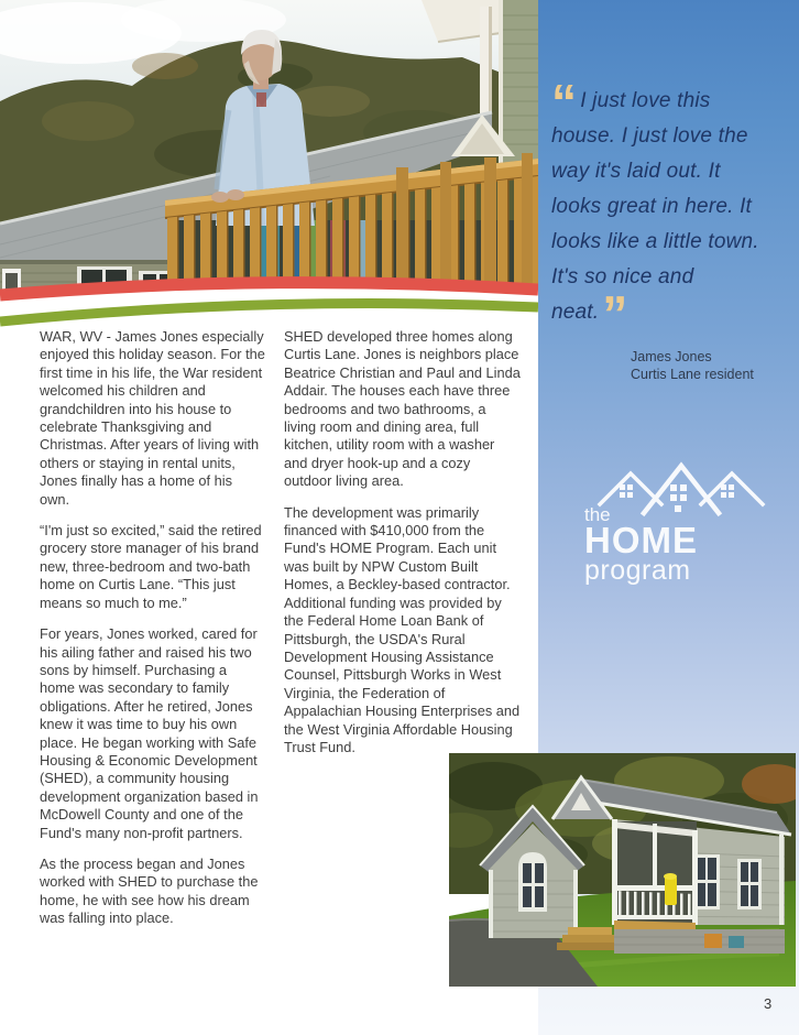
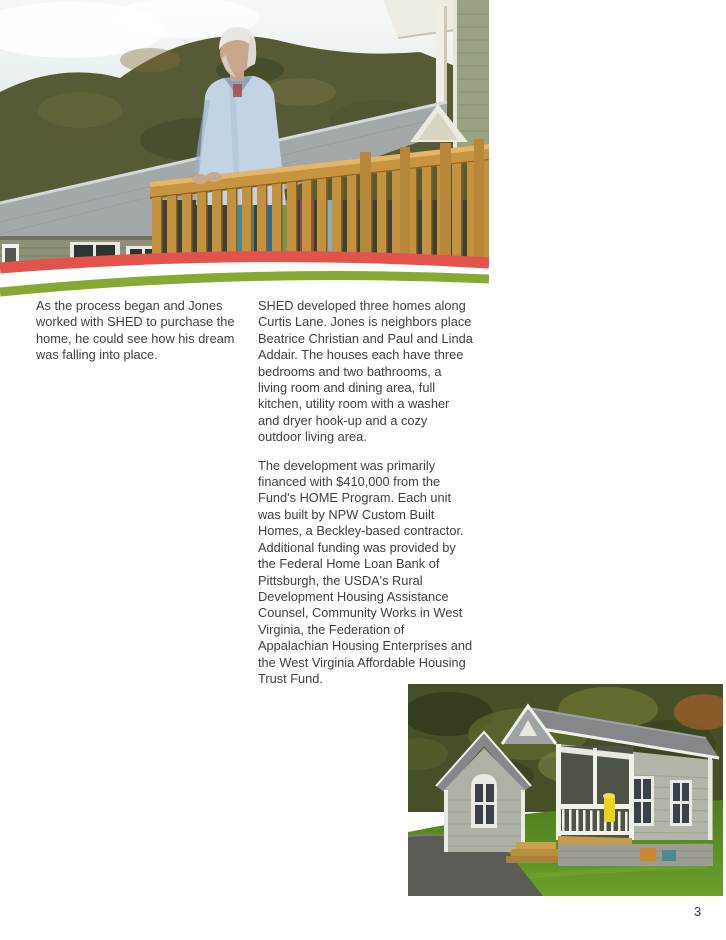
- “ I just love this house. I just love the way it's laid out. It looks great in here. It looks like a little town. It's so nice and neat. ”
- James Jones
- Curtis Lane resident
- the
- HOME
- program
- WAR, WV - James Jones especially enjoyed this holiday season. For the first time in his life, the War resident welcomed his children and grandchildren into his house to celebrate Thanksgiving and Christmas. After years of living with others or staying in rental units, Jones finally has a home of his own.
- “I'm just so excited,” said the retired grocery store manager of his brand new, three-bedroom and two-bath home on Curtis Lane. “This just means so much to me.”
- For years, Jones worked, cared for his ailing father and raised his two sons by himself. Purchasing a home was secondary to family obligations. After he retired, Jones knew it was time to buy his own place. He began working with Safe Housing & Economic Development (SHED), a community housing development organization based in McDowell County and one of the Fund's many non-profit partners.
- As the process began and Jones worked with SHED to purchase the home, he with see how his dream was falling into place.
+ As the process began and Jones worked with SHED to purchase the home, he could see how his dream was falling into place.
  SHED developed three homes along Curtis Lane. Jones is neighbors place Beatrice Christian and Paul and Linda Addair. The houses each have three bedrooms and two bathrooms, a living room and dining area, full kitchen, utility room with a washer and dryer hook-up and a cozy outdoor living area.
- The development was primarily financed with $410,000 from the Fund's HOME Program. Each unit was built by NPW Custom Built Homes, a Beckley-based contractor. Additional funding was provided by the Federal Home Loan Bank of Pittsburgh, the USDA's Rural Development Housing Assistance Counsel, Pittsburgh Works in West Virginia, the Federation of Appalachian Housing Enterprises and the West Virginia Affordable Housing Trust Fund.
+ The development was primarily financed with $410,000 from the Fund's HOME Program. Each unit was built by NPW Custom Built Homes, a Beckley-based contractor. Additional funding was provided by the Federal Home Loan Bank of Pittsburgh, the USDA's Rural Development Housing Assistance Counsel, Community Works in West Virginia, the Federation of Appalachian Housing Enterprises and the West Virginia Affordable Housing Trust Fund.
  3
